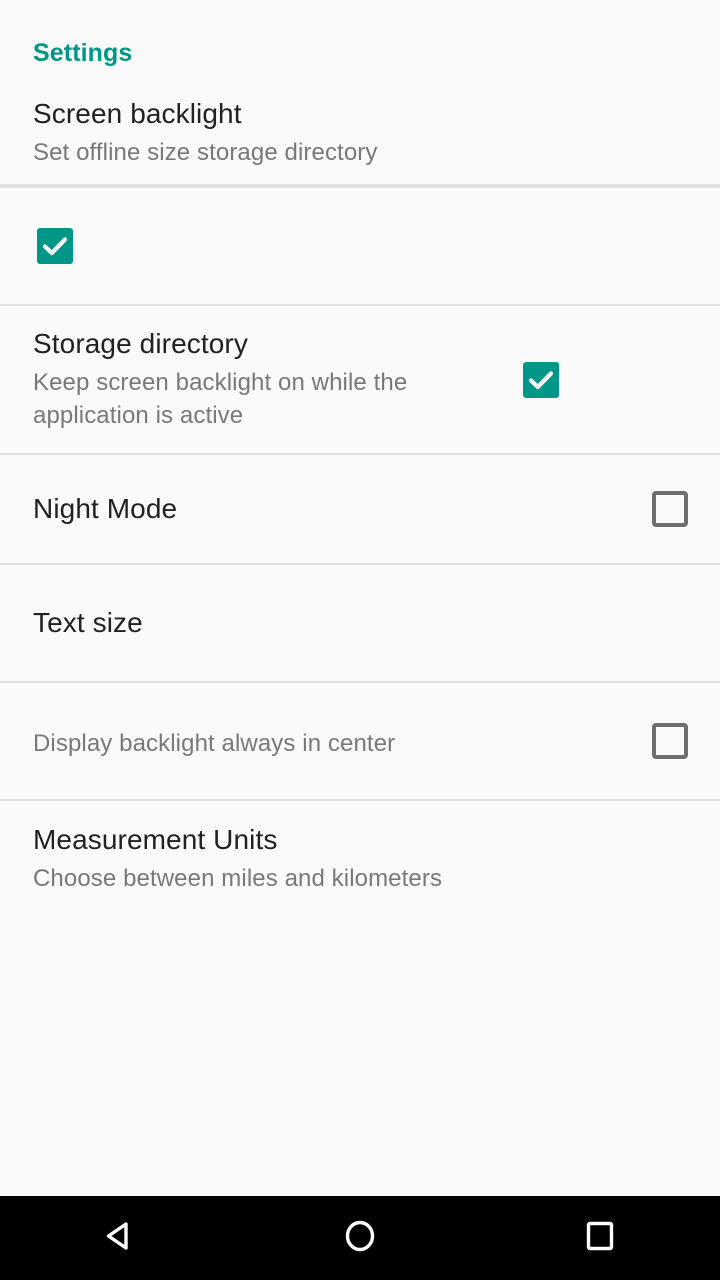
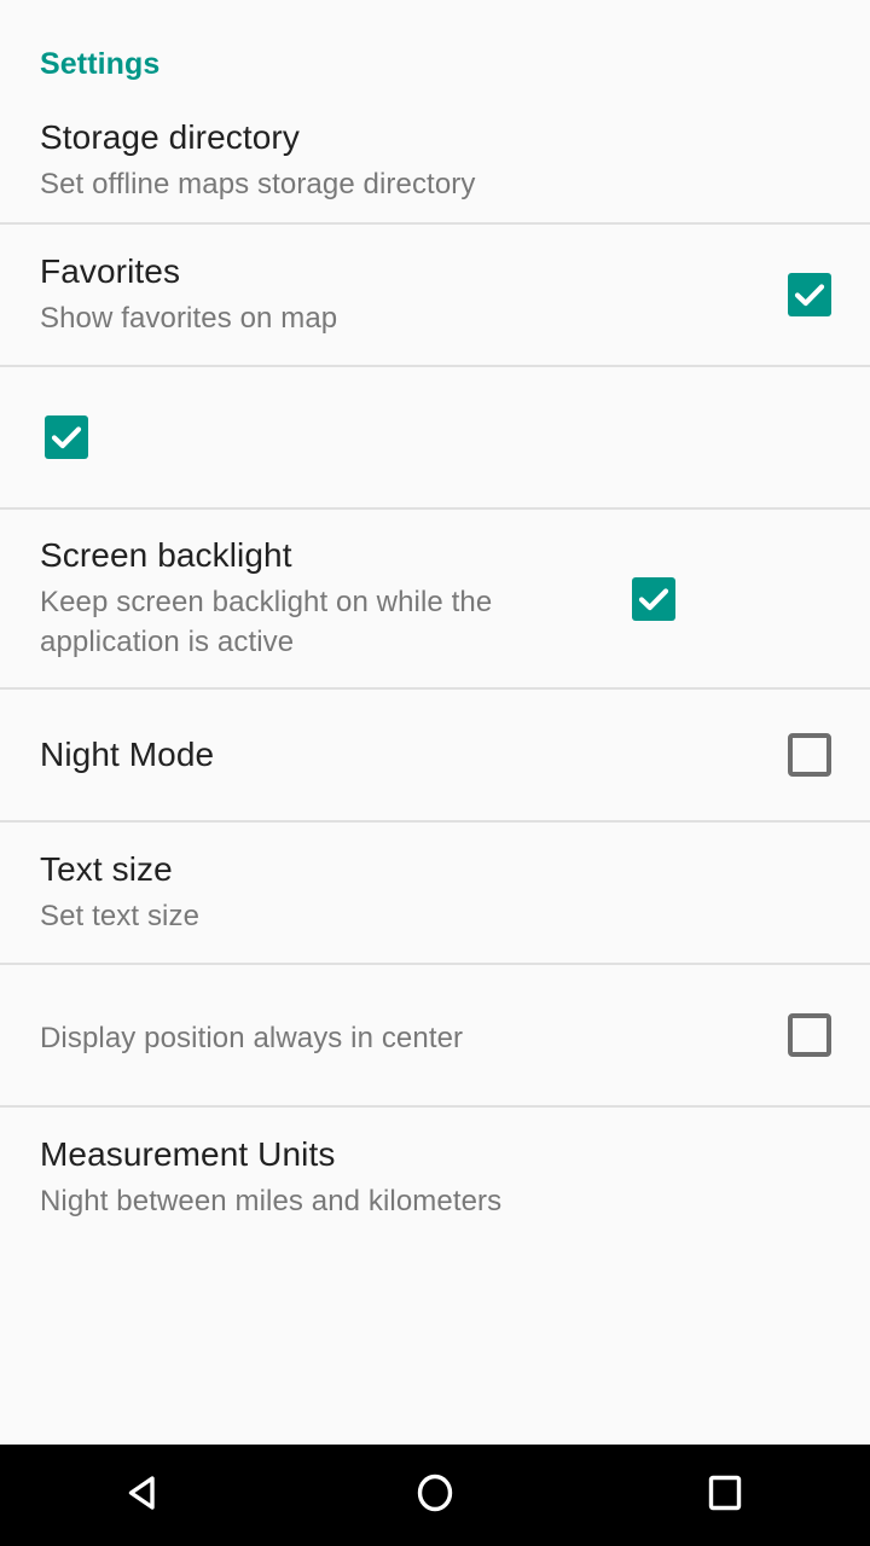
  Settings
- Screen backlight
+ Storage directory
- Set offline size storage directory
+ Set offline maps storage directory
+ Favorites
+ Show favorites on map
- Storage directory
+ Screen backlight
  Keep screen backlight on while the application is active
  Night Mode
  Text size
+ Set text size
- Display backlight always in center
+ Display position always in center
  Measurement Units
- Choose between miles and kilometers
+ Night between miles and kilometers
